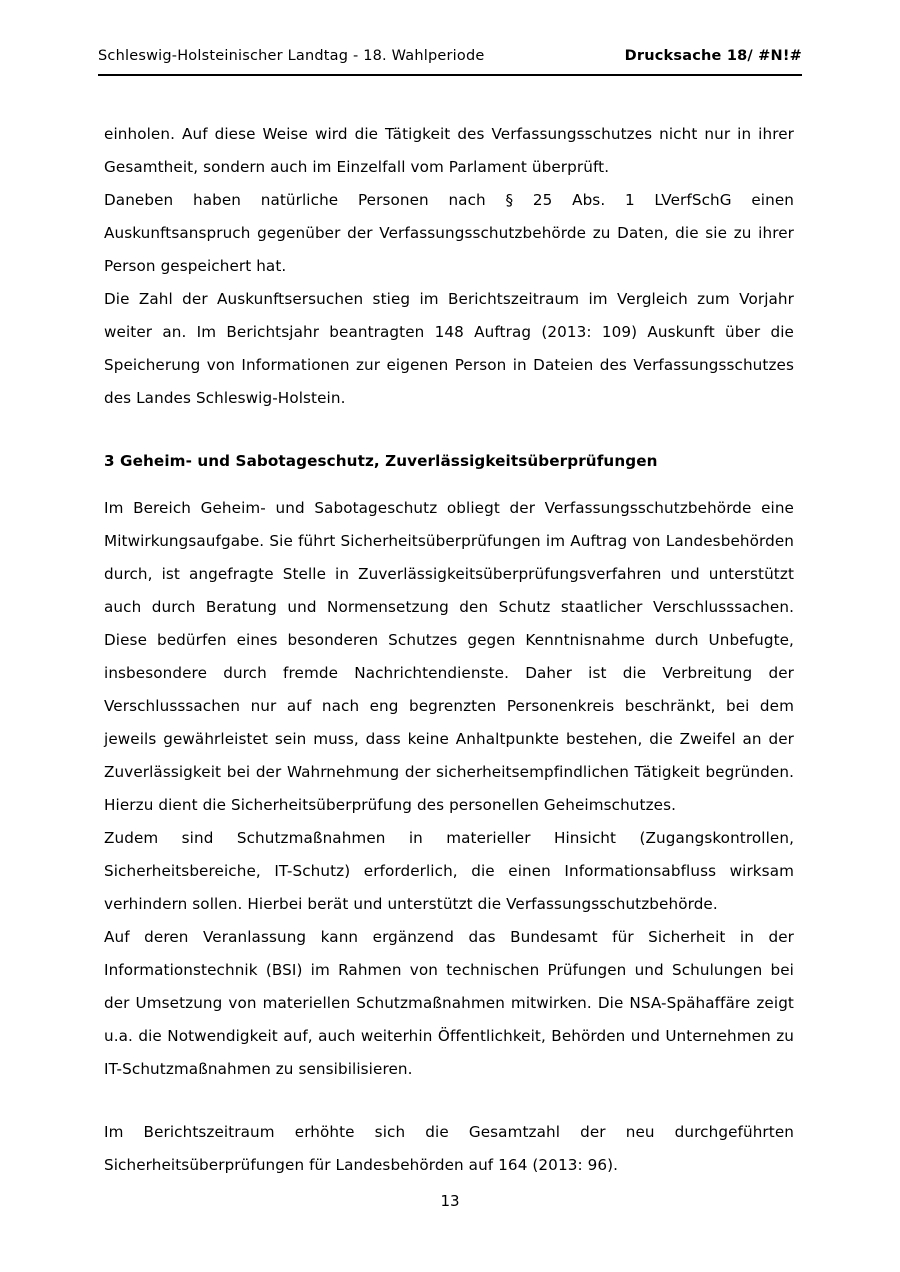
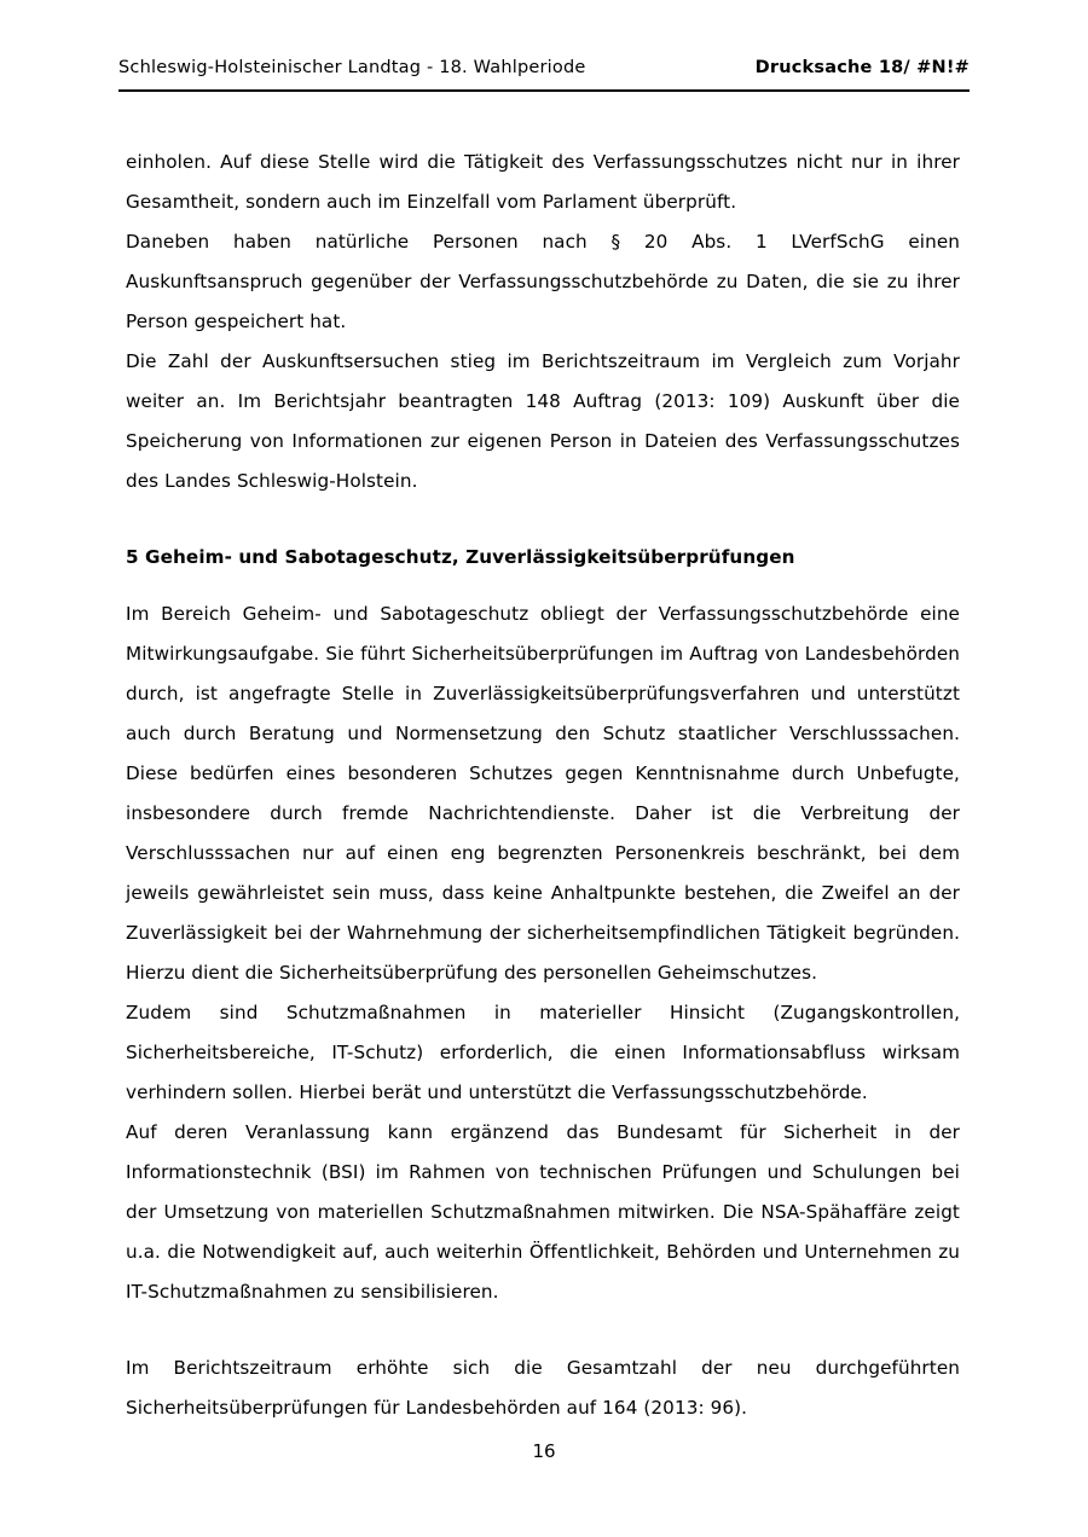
  Schleswig-Holsteinischer Landtag - 18. Wahlperiode
  Drucksache 18/ #N!#
- einholen. Auf diese Weise wird die Tätigkeit des Verfassungsschutzes nicht nur in ihrer Gesamtheit, sondern auch im Einzelfall vom Parlament überprüft.
+ einholen. Auf diese Stelle wird die Tätigkeit des Verfassungsschutzes nicht nur in ihrer Gesamtheit, sondern auch im Einzelfall vom Parlament überprüft.
- Daneben haben natürliche Personen nach § 25 Abs. 1 LVerfSchG einen Auskunftsanspruch gegenüber der Verfassungsschutzbehörde zu Daten, die sie zu ihrer Person gespeichert hat.
+ Daneben haben natürliche Personen nach § 20 Abs. 1 LVerfSchG einen Auskunftsanspruch gegenüber der Verfassungsschutzbehörde zu Daten, die sie zu ihrer Person gespeichert hat.
  Die Zahl der Auskunftsersuchen stieg im Berichtszeitraum im Vergleich zum Vorjahr weiter an. Im Berichtsjahr beantragten 148 Auftrag (2013: 109) Auskunft über die Speicherung von Informationen zur eigenen Person in Dateien des Verfassungsschutzes des Landes Schleswig-Holstein.
- 3 Geheim- und Sabotageschutz, Zuverlässigkeitsüberprüfungen
+ 5 Geheim- und Sabotageschutz, Zuverlässigkeitsüberprüfungen
- Im Bereich Geheim- und Sabotageschutz obliegt der Verfassungsschutzbehörde eine Mitwirkungsaufgabe. Sie führt Sicherheitsüberprüfungen im Auftrag von Landesbehörden durch, ist angefragte Stelle in Zuverlässigkeitsüberprüfungsverfahren und unterstützt auch durch Beratung und Normensetzung den Schutz staatlicher Verschlusssachen. Diese bedürfen eines besonderen Schutzes gegen Kenntnisnahme durch Unbefugte, insbesondere durch fremde Nachrichtendienste. Daher ist die Verbreitung der Verschlusssachen nur auf nach eng begrenzten Personenkreis beschränkt, bei dem jeweils gewährleistet sein muss, dass keine Anhaltpunkte bestehen, die Zweifel an der Zuverlässigkeit bei der Wahrnehmung der sicherheitsempfindlichen Tätigkeit begründen. Hierzu dient die Sicherheitsüberprüfung des personellen Geheimschutzes.
+ Im Bereich Geheim- und Sabotageschutz obliegt der Verfassungsschutzbehörde eine Mitwirkungsaufgabe. Sie führt Sicherheitsüberprüfungen im Auftrag von Landesbehörden durch, ist angefragte Stelle in Zuverlässigkeitsüberprüfungsverfahren und unterstützt auch durch Beratung und Normensetzung den Schutz staatlicher Verschlusssachen. Diese bedürfen eines besonderen Schutzes gegen Kenntnisnahme durch Unbefugte, insbesondere durch fremde Nachrichtendienste. Daher ist die Verbreitung der Verschlusssachen nur auf einen eng begrenzten Personenkreis beschränkt, bei dem jeweils gewährleistet sein muss, dass keine Anhaltpunkte bestehen, die Zweifel an der Zuverlässigkeit bei der Wahrnehmung der sicherheitsempfindlichen Tätigkeit begründen. Hierzu dient die Sicherheitsüberprüfung des personellen Geheimschutzes.
  Zudem sind Schutzmaßnahmen in materieller Hinsicht (Zugangskontrollen, Sicherheitsbereiche, IT-Schutz) erforderlich, die einen Informationsabfluss wirksam verhindern sollen. Hierbei berät und unterstützt die Verfassungsschutzbehörde.
  Auf deren Veranlassung kann ergänzend das Bundesamt für Sicherheit in der Informationstechnik (BSI) im Rahmen von technischen Prüfungen und Schulungen bei der Umsetzung von materiellen Schutzmaßnahmen mitwirken. Die NSA-Spähaffäre zeigt u.a. die Notwendigkeit auf, auch weiterhin Öffentlichkeit, Behörden und Unternehmen zu IT-Schutzmaßnahmen zu sensibilisieren.
  Im Berichtszeitraum erhöhte sich die Gesamtzahl der neu durchgeführten Sicherheitsüberprüfungen für Landesbehörden auf 164 (2013: 96).
- 13
+ 16
